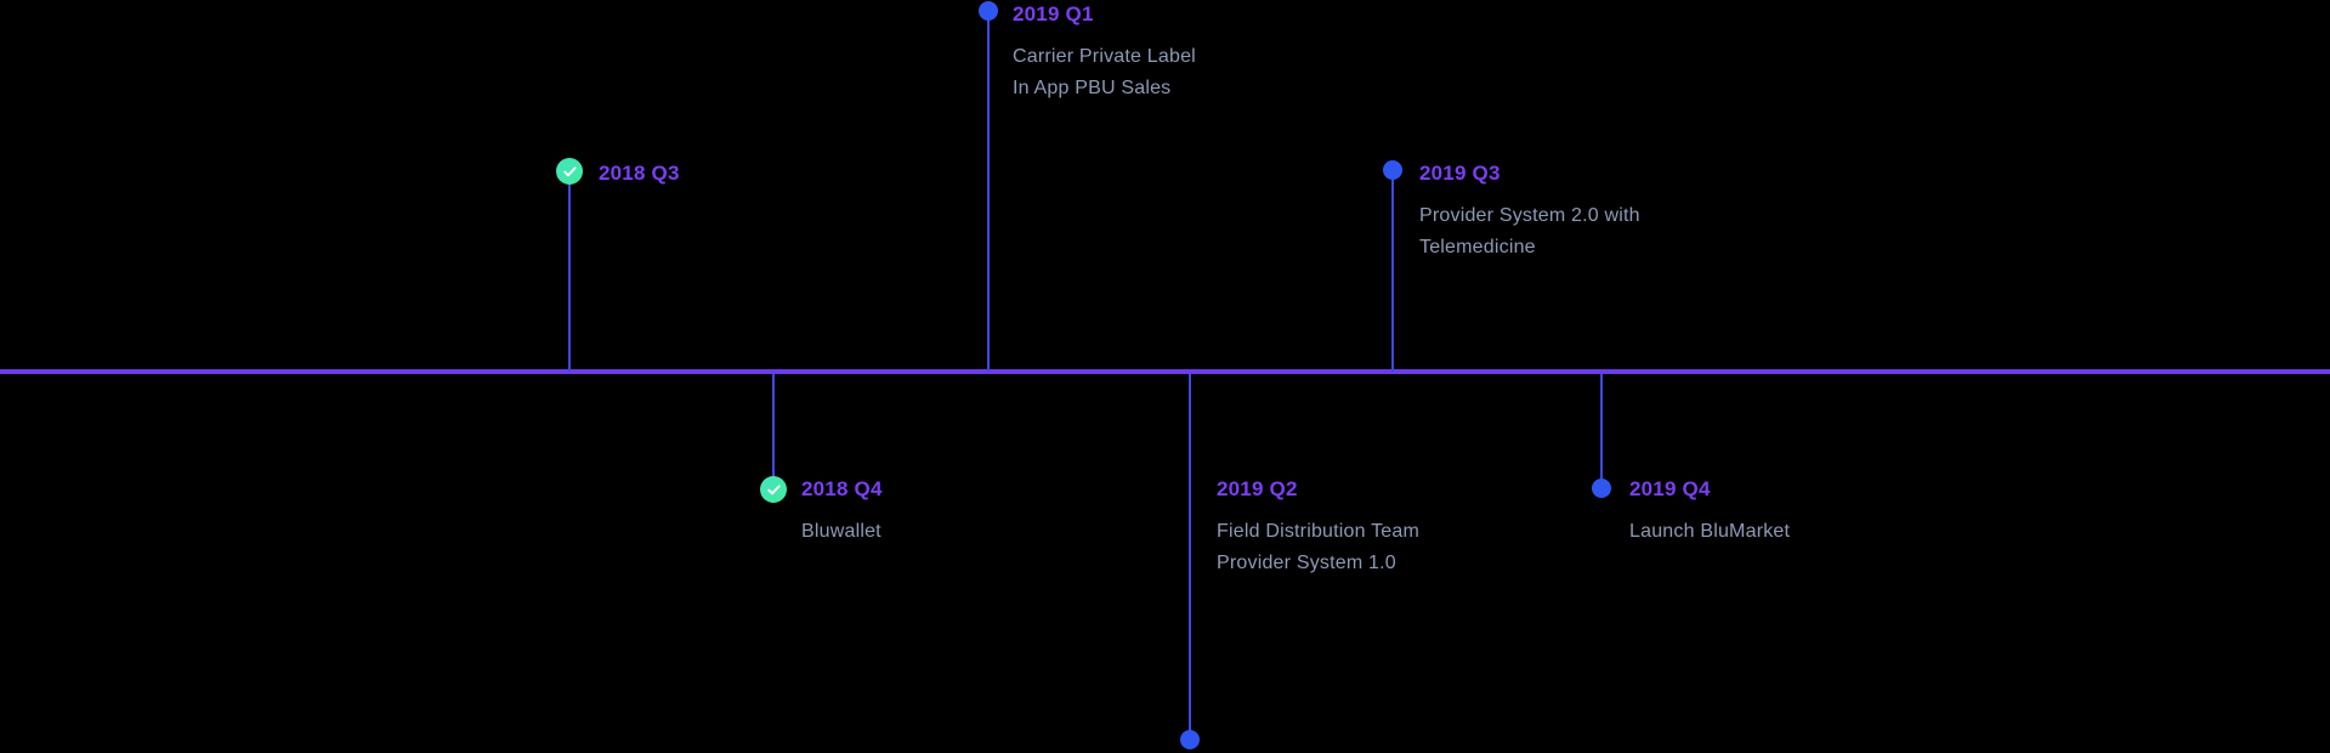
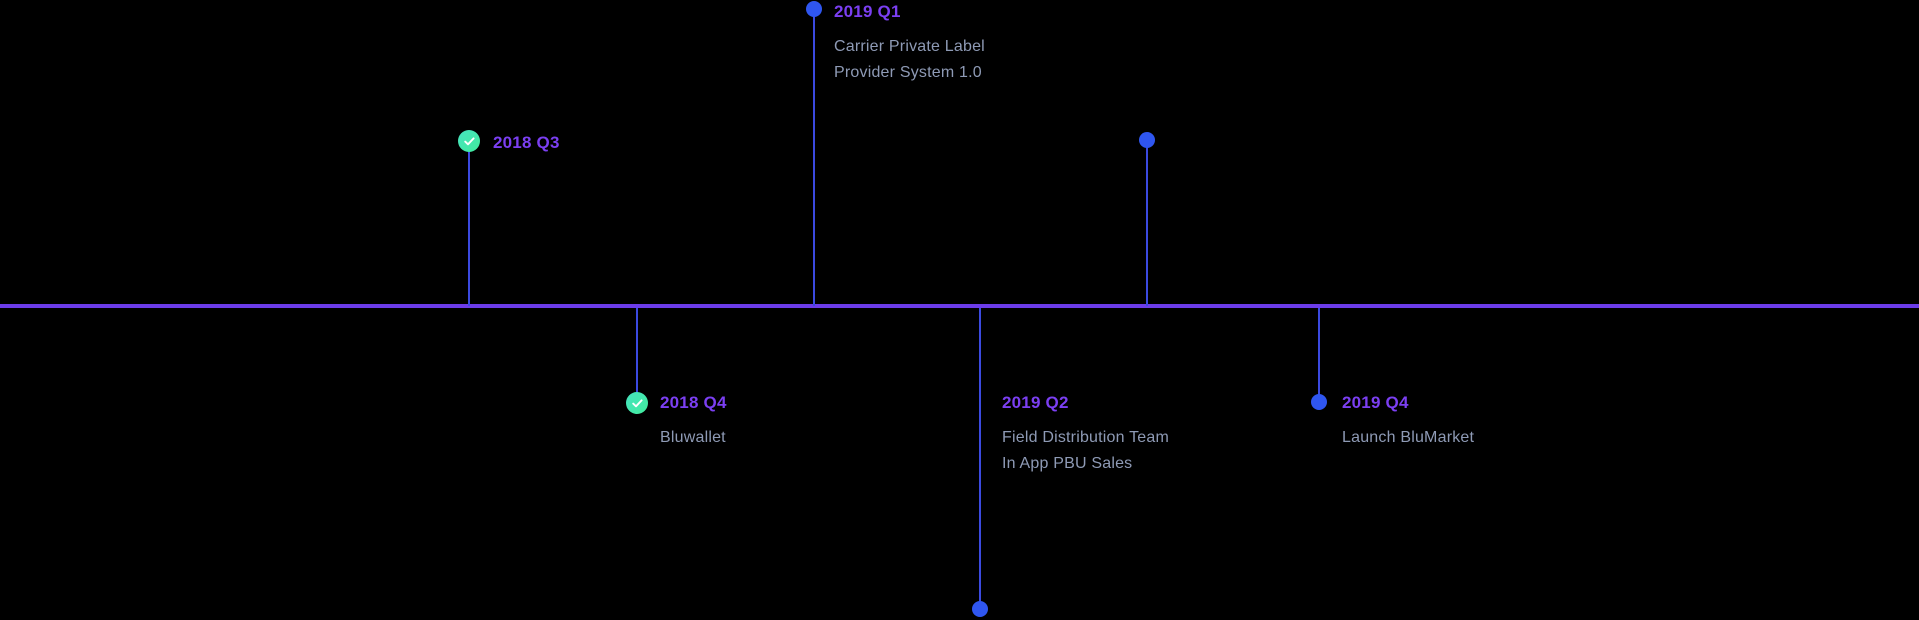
  2019 Q1
  Carrier Private Label
- In App PBU Sales
+ Provider System 1.0
  2018 Q3
- 2019 Q3
- Provider System 2.0 with
- Telemedicine
  2018 Q4
  Bluwallet
  2019 Q2
  Field Distribution Team
- Provider System 1.0
+ In App PBU Sales
  2019 Q4
  Launch BluMarket
